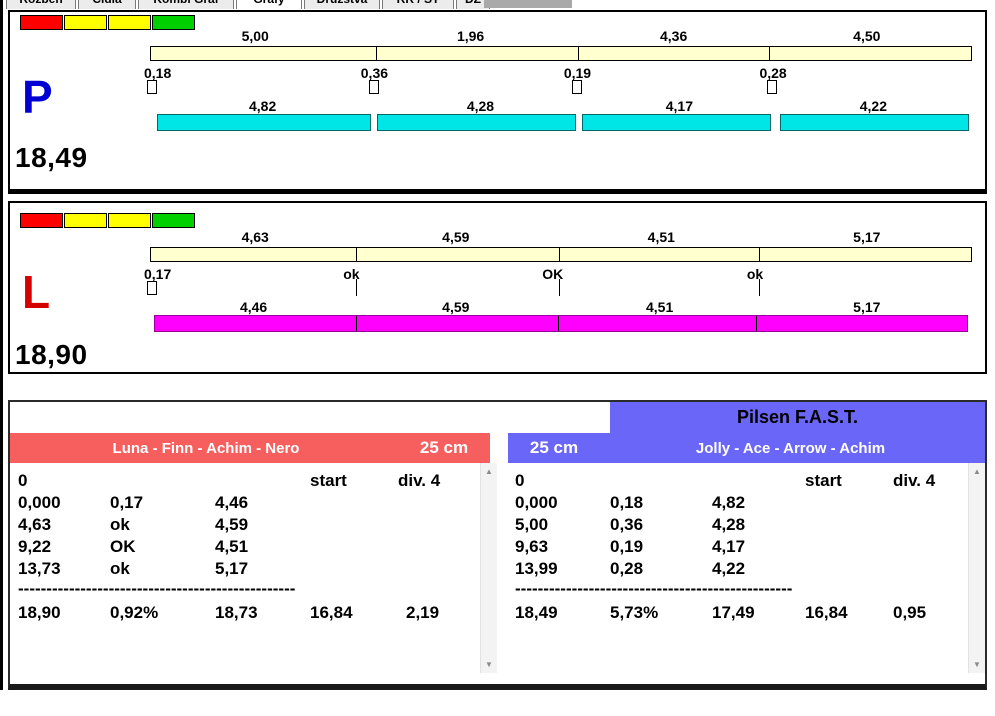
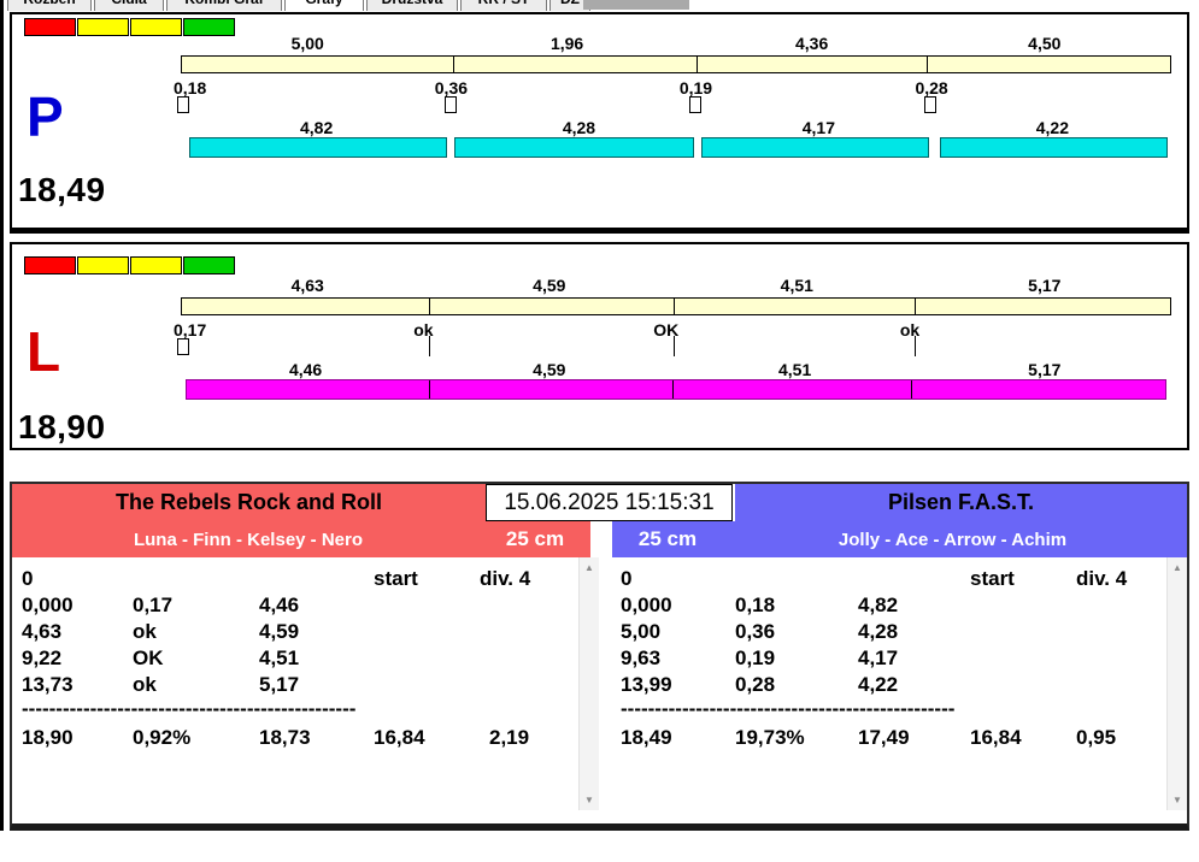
  P
  18,49
  5,00
  1,96
  4,36
  4,50
  0,18
  0,36
  0,19
  0,28
  4,82
  4,28
  4,17
  4,22
  L
  18,90
  4,63
  4,59
  4,51
  5,17
  0,17
  ok
  OK
  ok
  4,46
  4,59
  4,51
  5,17
+ The Rebels Rock and Roll
+ 15.06.2025 15:15:31
  Pilsen F.A.S.T.
- Luna - Finn - Achim - Nero
+ Luna - Finn - Kelsey - Nero
  25 cm
  25 cm
  Jolly - Ace - Arrow - Achim
  0
  start
  div. 4
  0,000
  0,17
  4,46
  4,63
  ok
  4,59
  9,22
  OK
  4,51
  13,73
  ok
  5,17
  -------------------------------------------------
  18,90
  0,92%
  18,73
  16,84
  2,19
  ▲
  ▼
  0
  start
  div. 4
  0,000
  0,18
  4,82
  5,00
  0,36
  4,28
  9,63
  0,19
  4,17
  13,99
  0,28
  4,22
  -------------------------------------------------
  18,49
- 5,73%
+ 19,73%
  17,49
  16,84
  0,95
  ▲
  ▼
